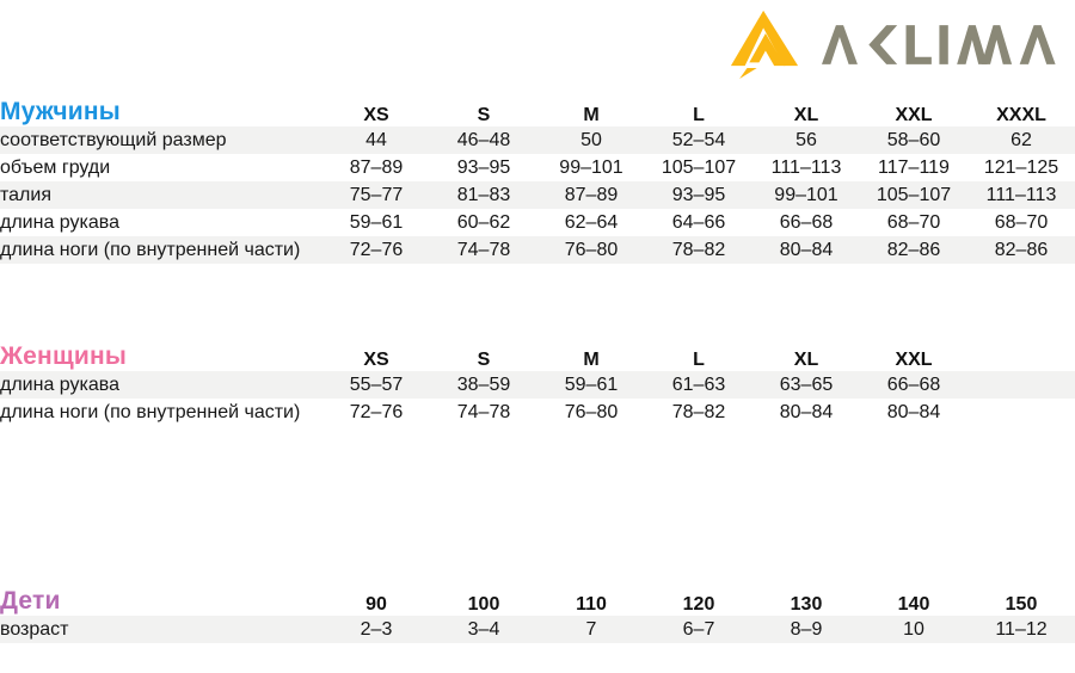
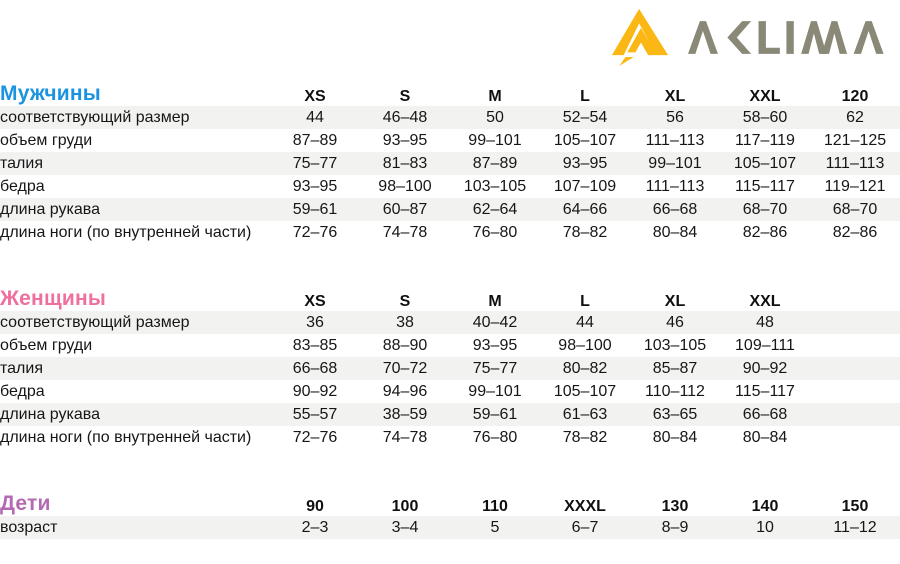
- Мужчины	XS	S	M	L	XL	XXL	XXXL
+ Мужчины	XS	S	M	L	XL	XXL	120
  соответствующий размер	44	46–48	50	52–54	56	58–60	62
  объем груди	87–89	93–95	99–101	105–107	111–113	117–119	121–125
  талия	75–77	81–83	87–89	93–95	99–101	105–107	111–113
+ бедра	93–95	98–100	103–105	107–109	111–113	115–117	119–121
- длина рукава	59–61	60–62	62–64	64–66	66–68	68–70	68–70
+ длина рукава	59–61	60–87	62–64	64–66	66–68	68–70	68–70
  длина ноги (по внутренней части)	72–76	74–78	76–80	78–82	80–84	82–86	82–86
  Женщины	XS	S	M	L	XL	XXL
+ соответствующий размер	36	38	40–42	44	46	48
+ объем груди	83–85	88–90	93–95	98–100	103–105	109–111
+ талия	66–68	70–72	75–77	80–82	85–87	90–92
+ бедра	90–92	94–96	99–101	105–107	110–112	115–117
  длина рукава	55–57	38–59	59–61	61–63	63–65	66–68
  длина ноги (по внутренней части)	72–76	74–78	76–80	78–82	80–84	80–84
- Дети	90	100	110	120	130	140	150
+ Дети	90	100	110	XXXL	130	140	150
- возраст	2–3	3–4	7	6–7	8–9	10	11–12
+ возраст	2–3	3–4	5	6–7	8–9	10	11–12
